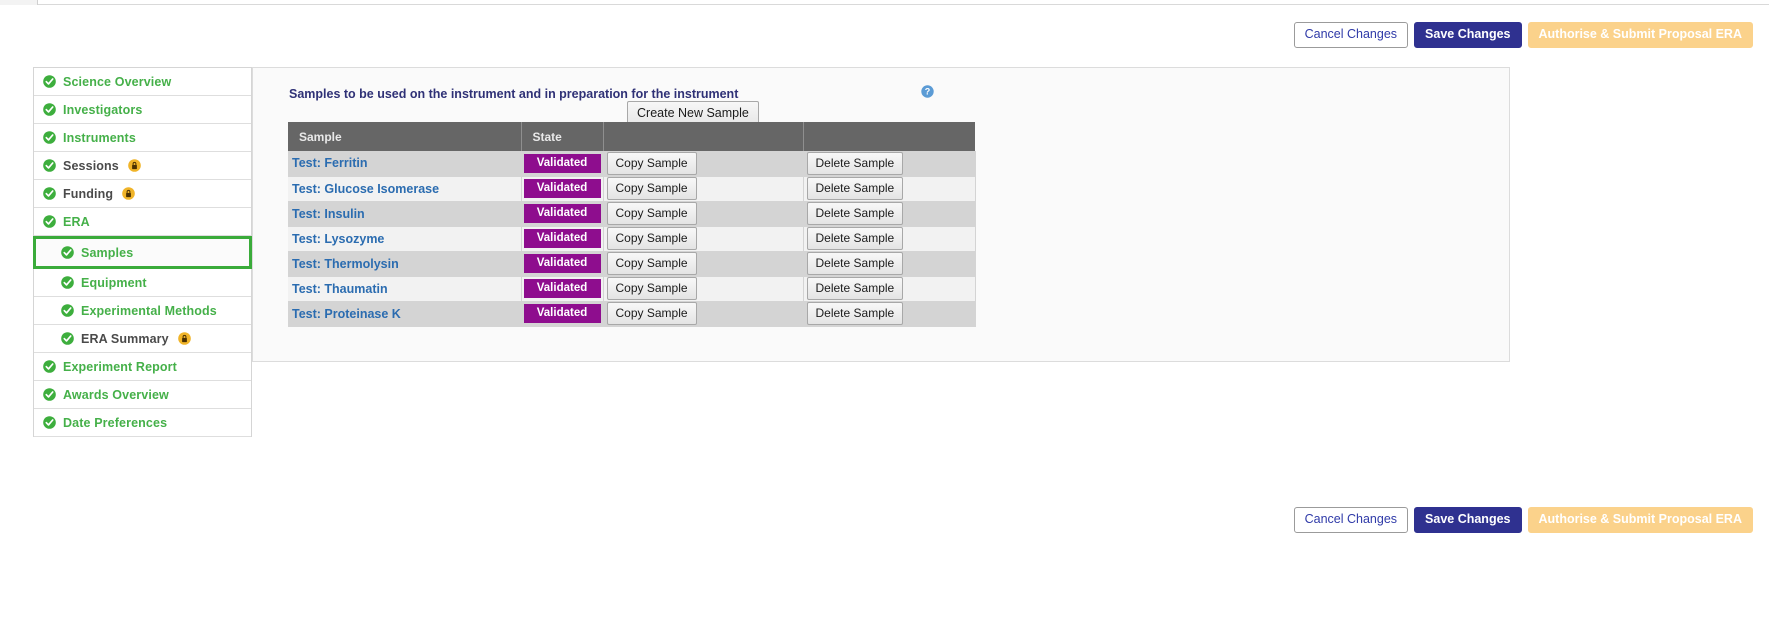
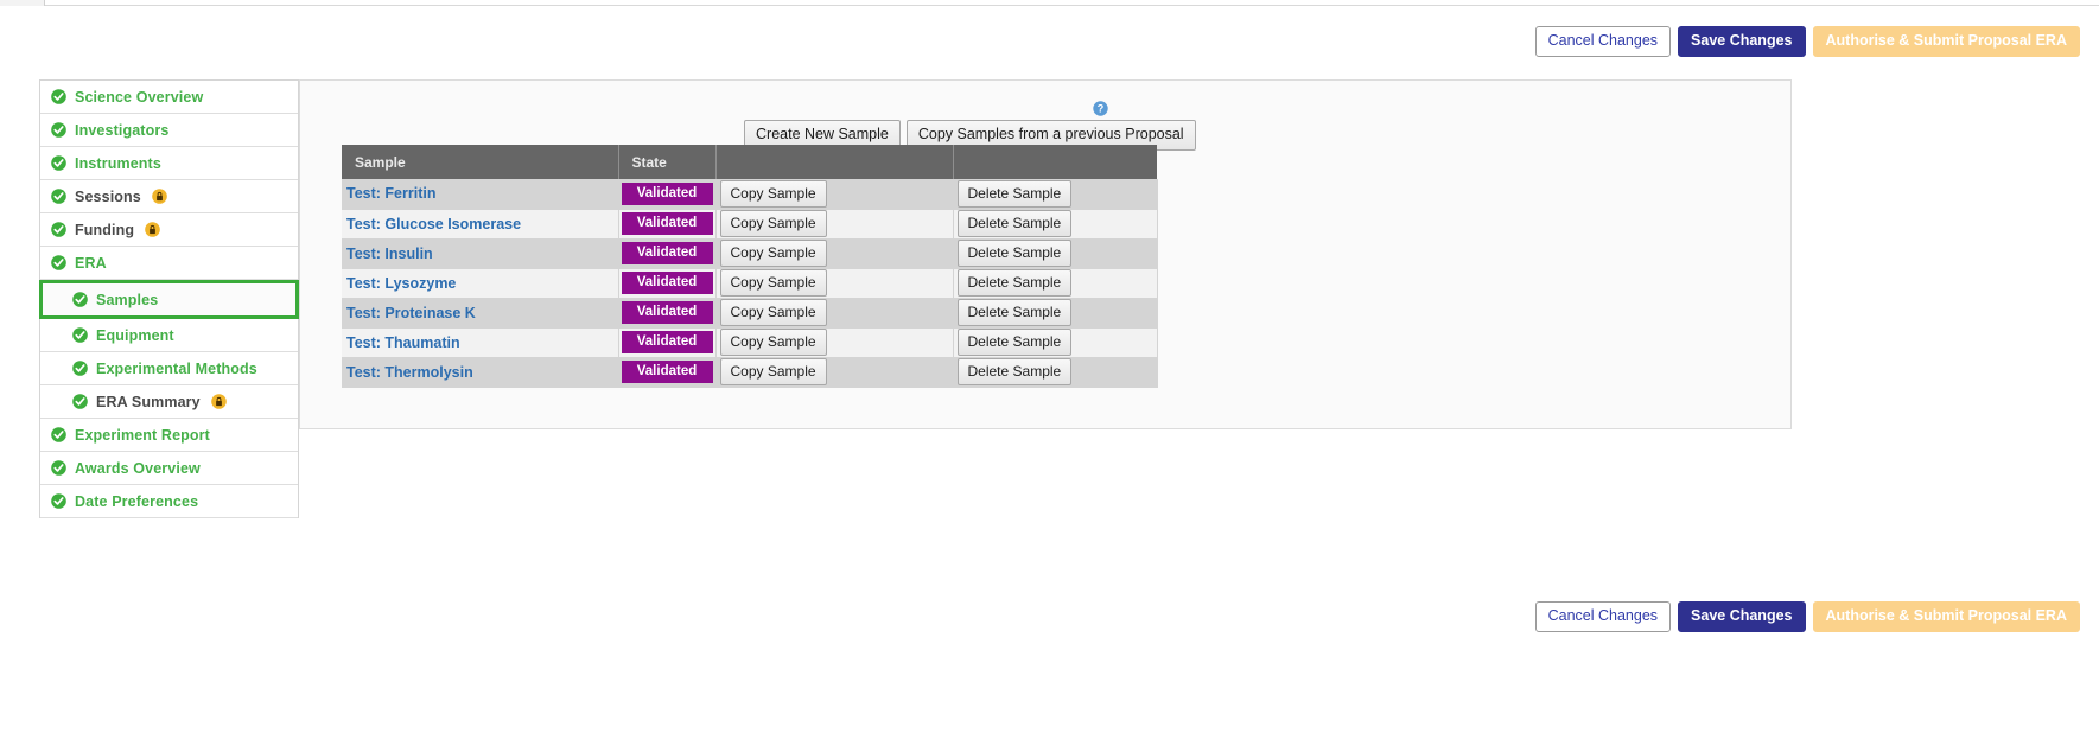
  Cancel Changes
  Save Changes
  Authorise & Submit Proposal ERA
  Science Overview
  Investigators
  Instruments
  Sessions
  Funding
  ERA
  Samples
  Equipment
  Experimental Methods
  ERA Summary
  Experiment Report
  Awards Overview
  Date Preferences
- Samples to be used on the instrument and in preparation for the instrument
  ?
  Create New Sample
+ Copy Samples from a previous Proposal
  Sample	State
  Test: Ferritin	Validated	Copy Sample	Delete Sample
  Test: Glucose Isomerase	Validated	Copy Sample	Delete Sample
  Test: Insulin	Validated	Copy Sample	Delete Sample
  Test: Lysozyme	Validated	Copy Sample	Delete Sample
- Test: Thermolysin	Validated	Copy Sample	Delete Sample
+ Test: Proteinase K	Validated	Copy Sample	Delete Sample
  Test: Thaumatin	Validated	Copy Sample	Delete Sample
- Test: Proteinase K	Validated	Copy Sample	Delete Sample
+ Test: Thermolysin	Validated	Copy Sample	Delete Sample
  Cancel Changes
  Save Changes
  Authorise & Submit Proposal ERA
